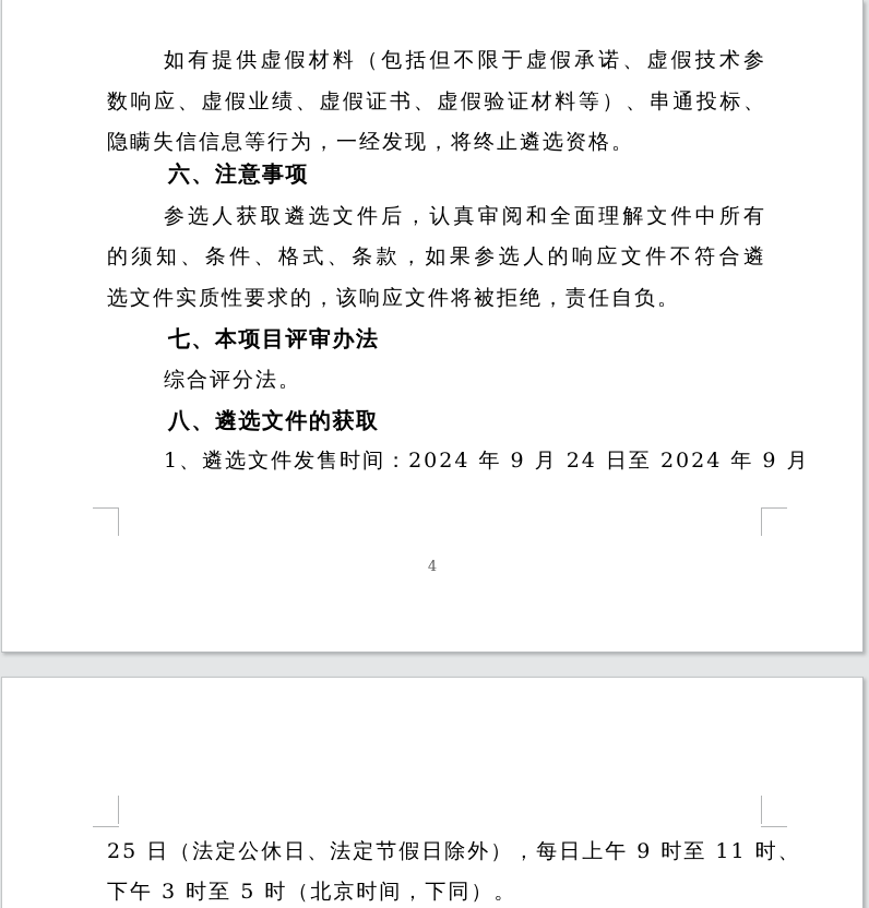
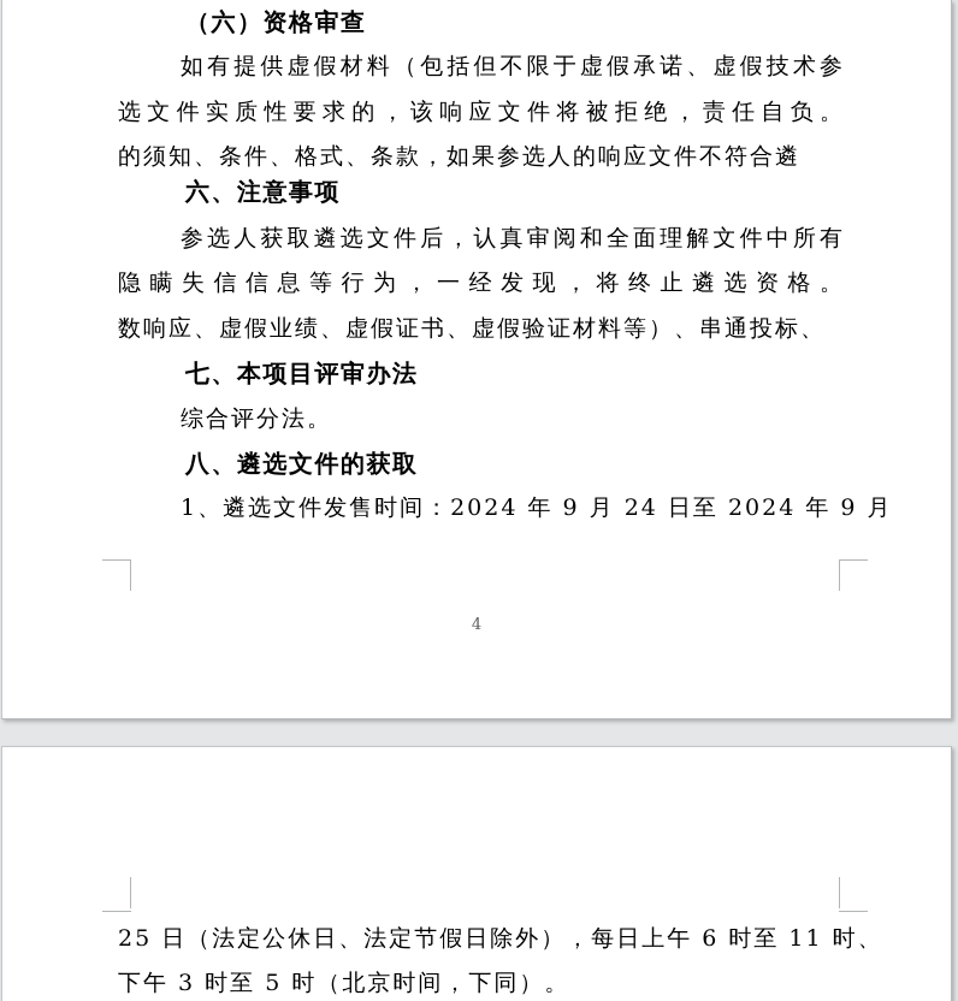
+ （六）资格审查
  如有提供虚假材料（包括但不限于虚假承诺、虚假技术参
- 数响应、虚假业绩、虚假证书、虚假验证材料等）、串通投标、
+ 选文件实质性要求的，该响应文件将被拒绝，责任自负。
- 隐瞒失信信息等行为，一经发现，将终止遴选资格。
+ 的须知、条件、格式、条款，如果参选人的响应文件不符合遴
  六、注意事项
  参选人获取遴选文件后，认真审阅和全面理解文件中所有
- 的须知、条件、格式、条款，如果参选人的响应文件不符合遴
+ 隐瞒失信信息等行为，一经发现，将终止遴选资格。
- 选文件实质性要求的，该响应文件将被拒绝，责任自负。
+ 数响应、虚假业绩、虚假证书、虚假验证材料等）、串通投标、
  七、本项目评审办法
  综合评分法。
  八、遴选文件的获取
  1、遴选文件发售时间：2024 年 9 月 24 日至 2024 年 9 月
  4
- 25 日（法定公休日、法定节假日除外），每日上午 9 时至 11 时、
+ 25 日（法定公休日、法定节假日除外），每日上午 6 时至 11 时、
  下午 3 时至 5 时（北京时间，下同）。
